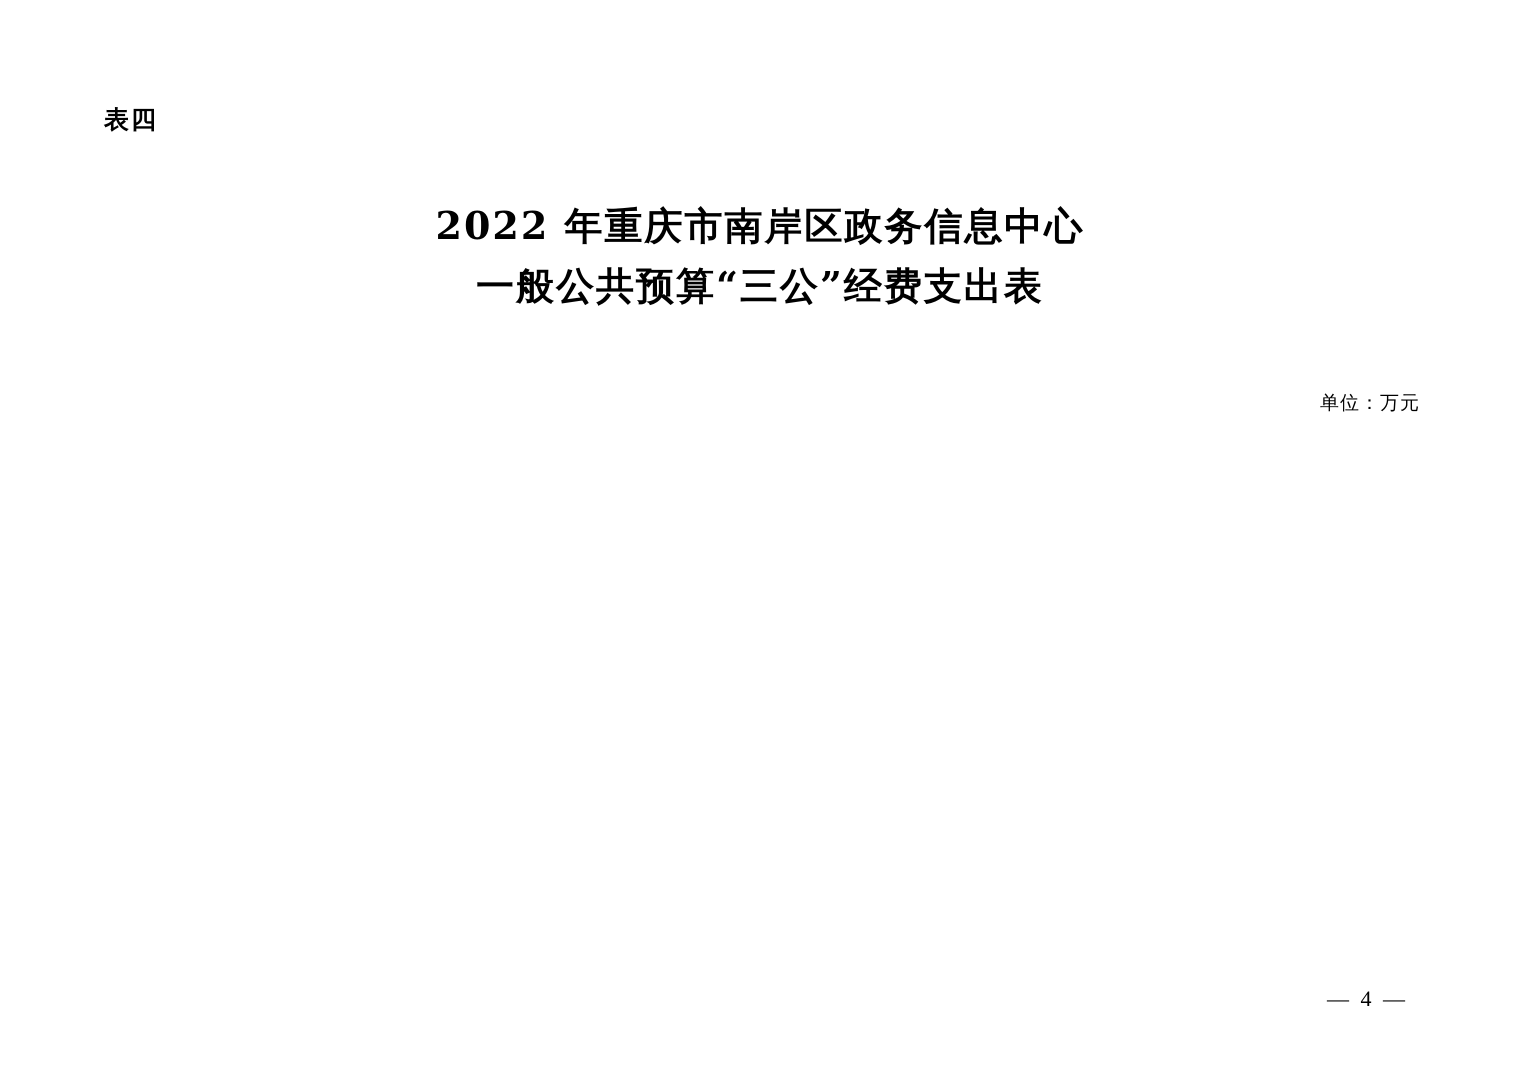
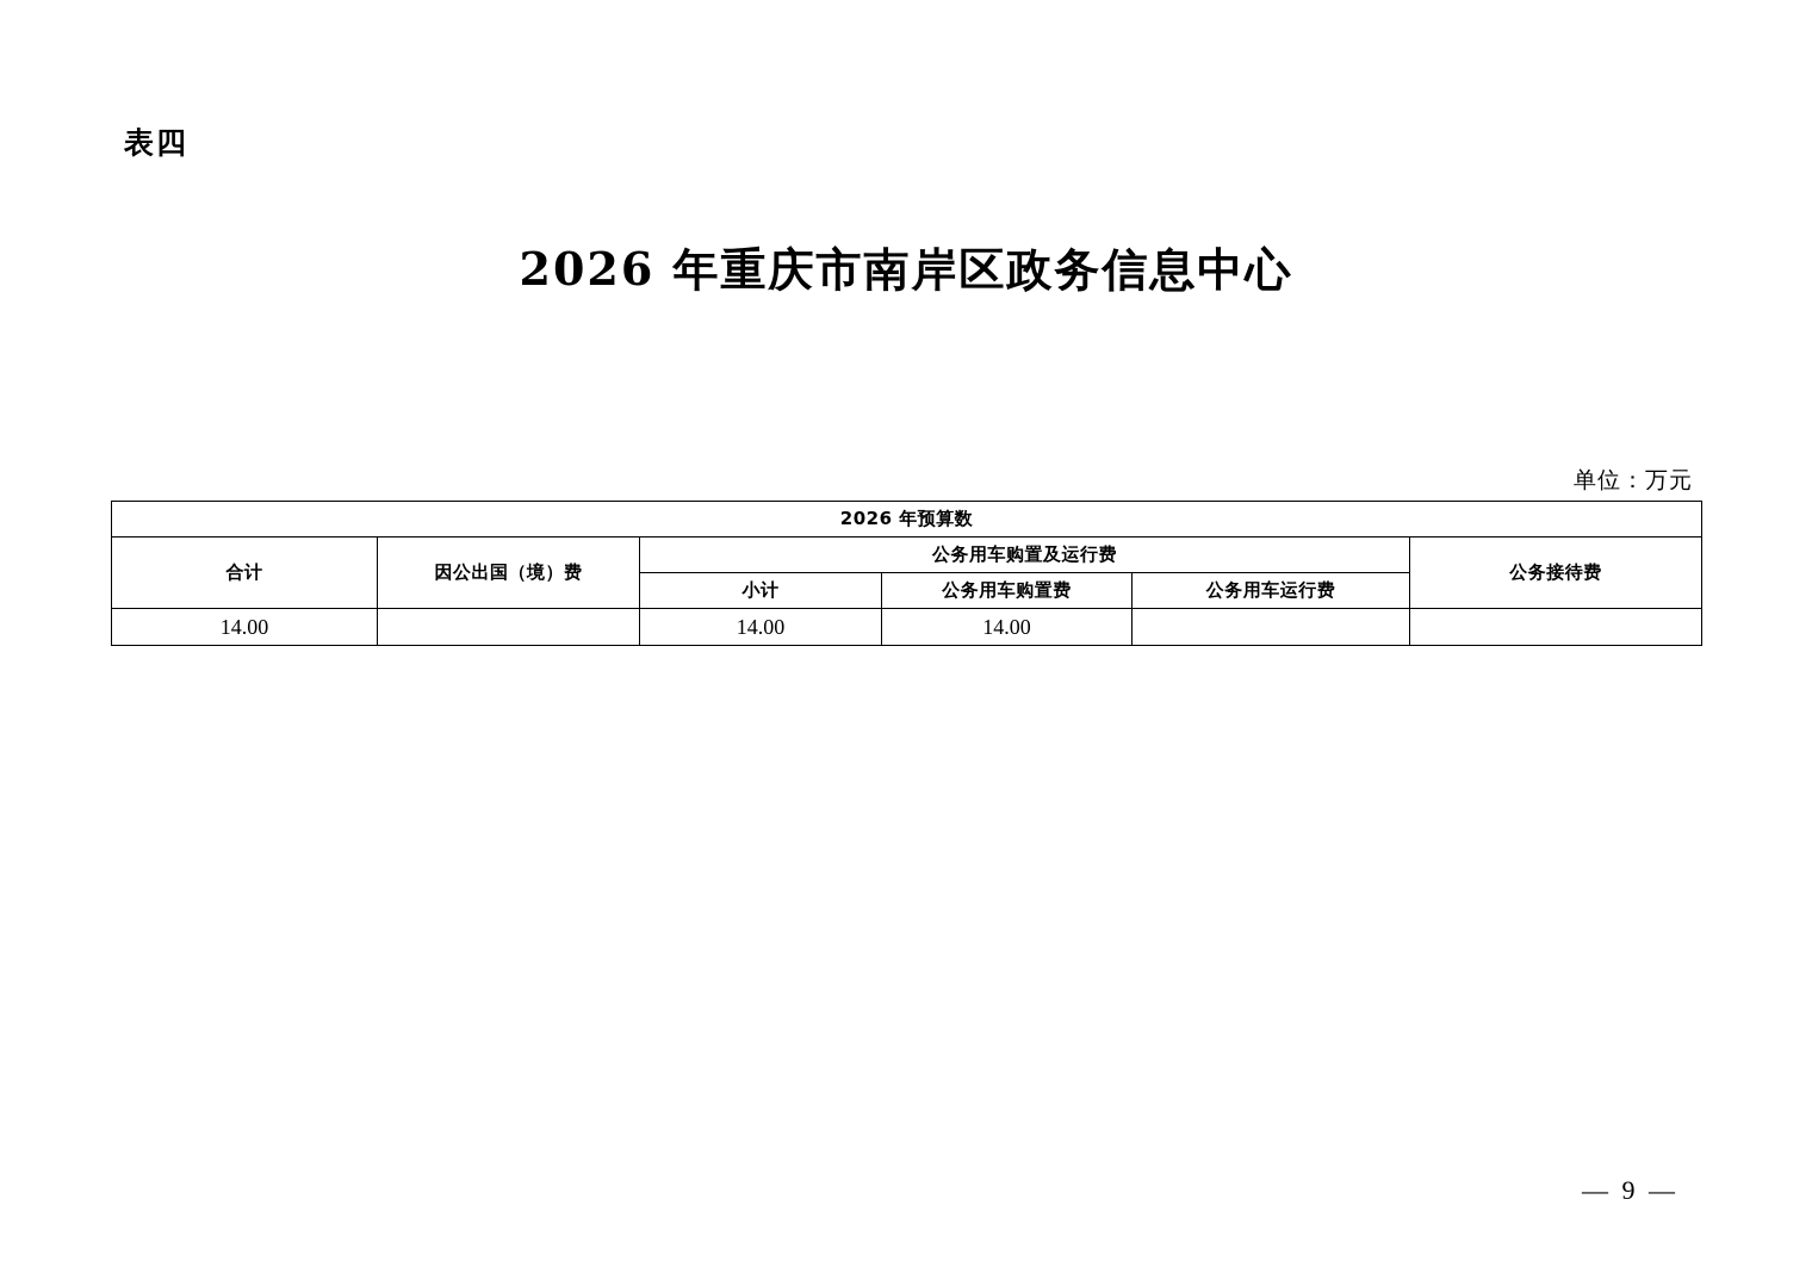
  表四
- 2022 年重庆市南岸区政务信息中心
+ 2026 年重庆市南岸区政务信息中心
- 一般公共预算“三公”经费支出表
  单位：万元
+ 2026 年预算数
+ 合计	因公出国（境）费	公务用车购置及运行费	公务接待费
+ 小计	公务用车购置费	公务用车运行费
+ 14.00		14.00	14.00
- — 4 —
+ — 9 —
